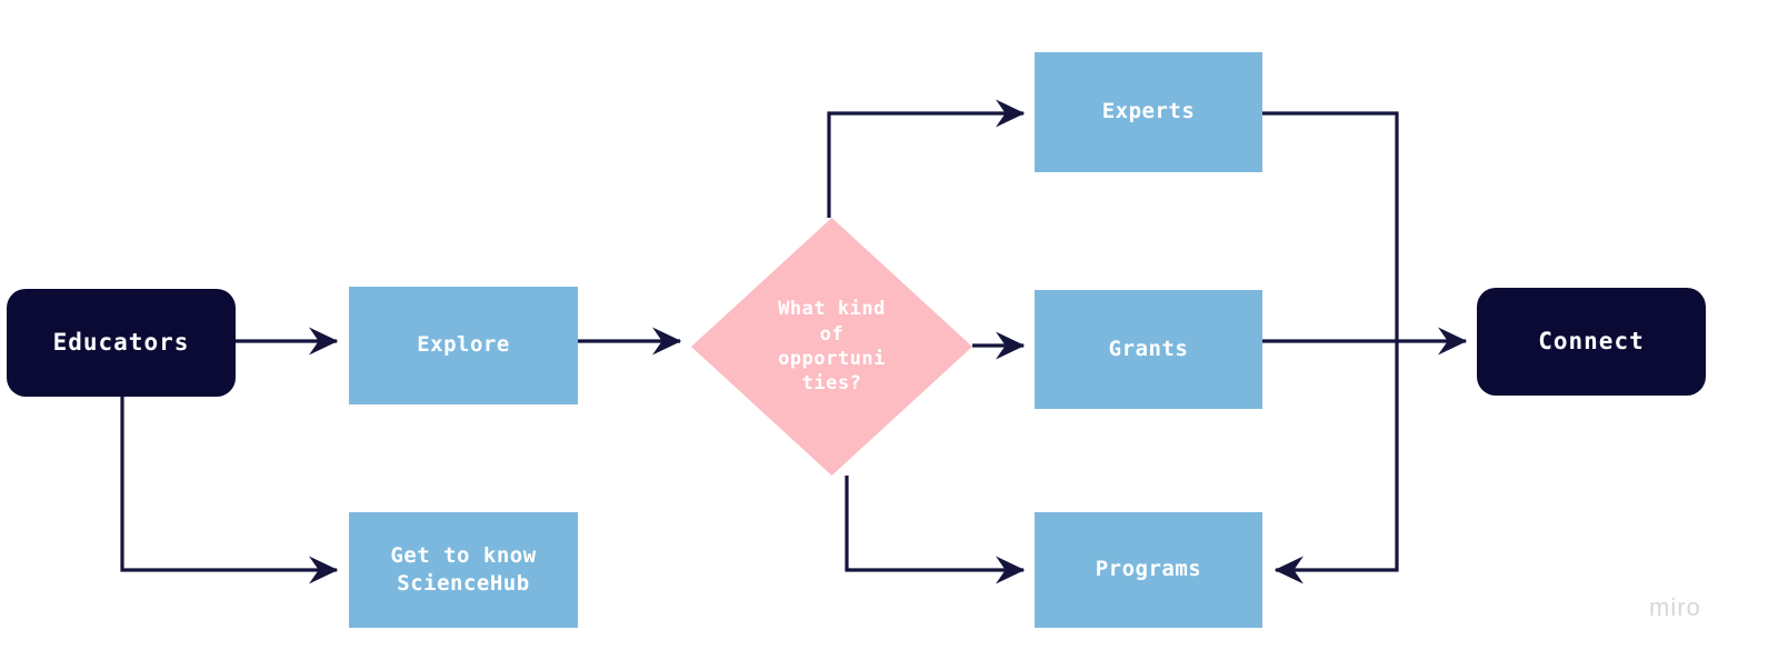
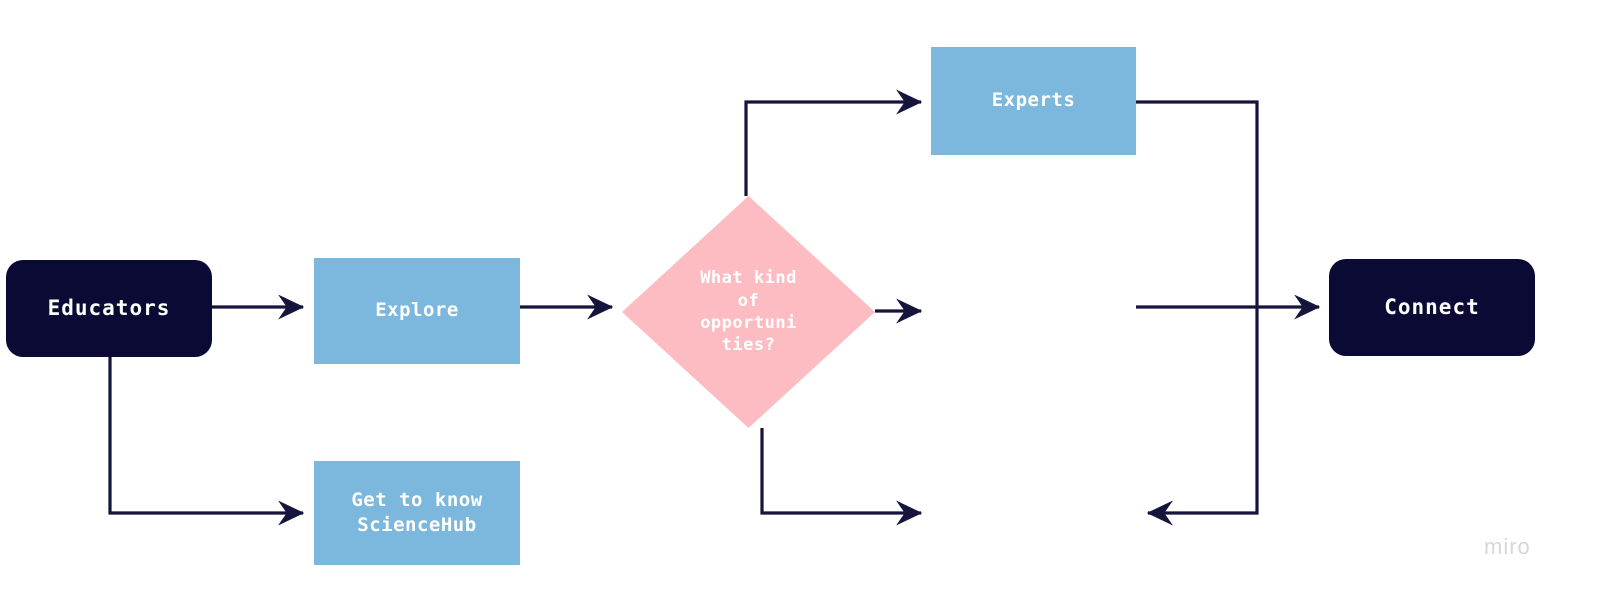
  Educators
  Explore
  Get to know
  ScienceHub
  What kind
  of
  opportuni
  ties?
  Experts
- Grants
- Programs
  Connect
  miro
